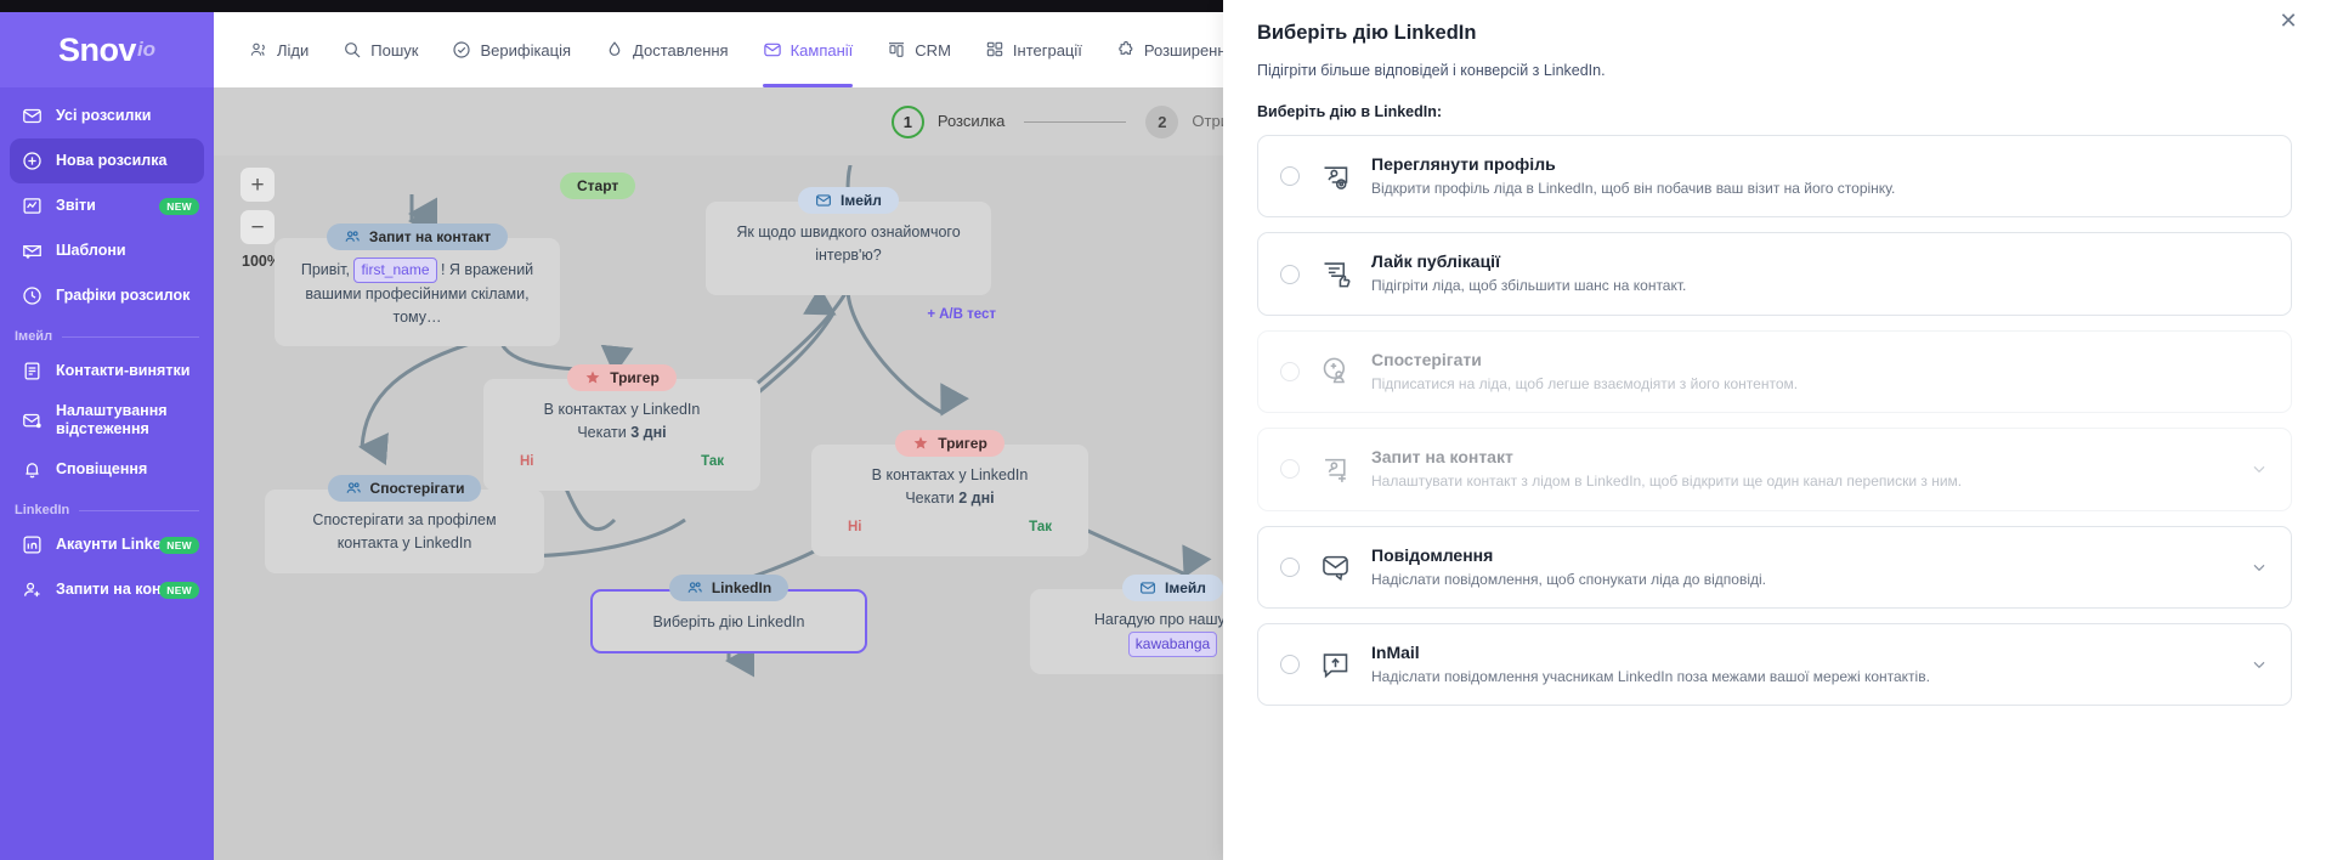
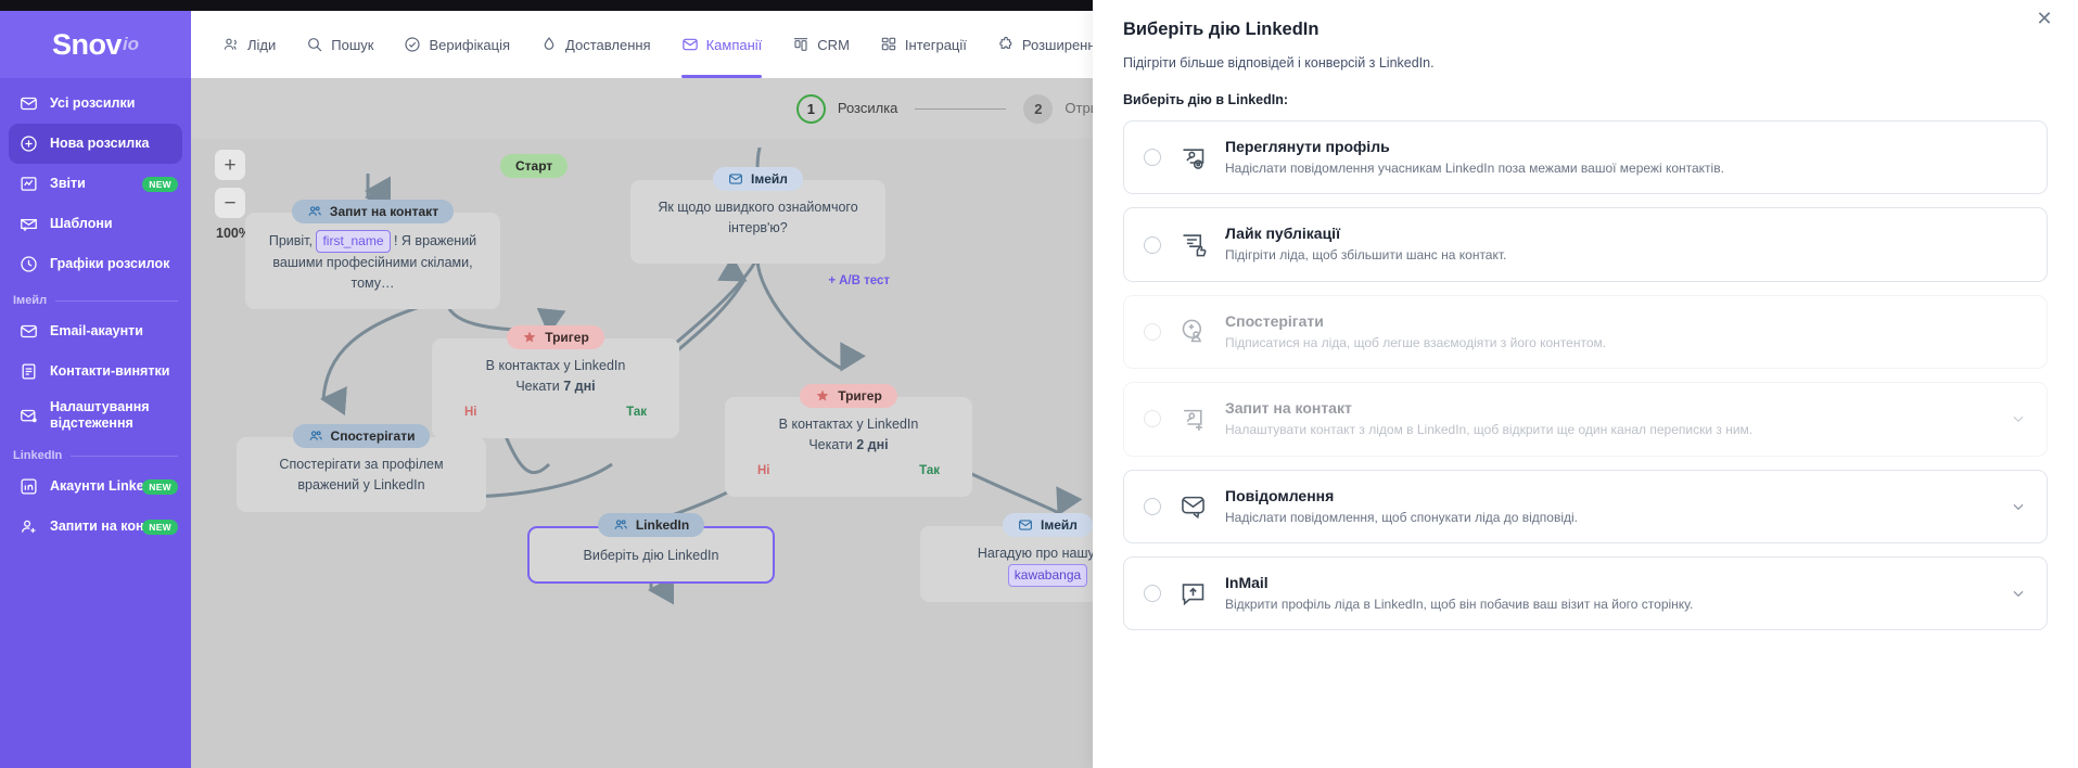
  Snov
  io
  Усі розсилки
  Нова розсилка
  Звіти
  NEW
  Шаблони
  Графіки розсилок
  Імейл
+ Email-акаунти
  Контакти-винятки
  Налаштування відстеження
- Сповіщення
  LinkedIn
  Акаунти Linke
  NEW
  Запити на кон
  NEW
  Ліди
  Пошук
  Верифікація
  Доставлення
  Кампанії
  CRM
  Інтеграції
  Розширенн
  1
  Розсилка
  2
  +
  −
  100
  Старт
  Запит на контакт
  Привіт, first_name ! Я вражений вашими професійними скілами, тому…
  Тригер
  В контактах у LinkedIn
- Чекати 3 дні
+ Чекати 7 дні
  Hi
  Так
  Спостерігати
- Спостерігати за профілем контакта у LinkedIn
+ Спостерігати за профілем вражений у LinkedIn
  Імейл
  Як щодо швидкого ознайомчого інтерв'ю?
  +
  A/B тест
  Тригер
  В контактах у LinkedIn
  Чекати 2 дні
  Hi
  Так
  LinkedIn
  Виберіть дію LinkedIn
  Імейл
  Нагадую про нашу
  kawabanga
  ✕
  Виберіть дію LinkedIn
  Підігріти більше відповідей і конверсій з LinkedIn.
  Виберіть дію в LinkedIn:
  Переглянути профіль
- Відкрити профіль ліда в LinkedIn, щоб він побачив ваш візит на його сторінку.
+ Надіслати повідомлення учасникам LinkedIn поза межами вашої мережі контактів.
  Лайк публікації
  Підігріти ліда, щоб збільшити шанс на контакт.
  Спостерігати
  Підписатися на ліда, щоб легше взаємодіяти з його контентом.
  Запит на контакт
  Налаштувати контакт з лідом в LinkedIn, щоб відкрити ще один канал переписки з ним.
  Повідомлення
  Надіслати повідомлення, щоб спонукати ліда до відповіді.
  InMail
- Надіслати повідомлення учасникам LinkedIn поза межами вашої мережі контактів.
+ Відкрити профіль ліда в LinkedIn, щоб він побачив ваш візит на його сторінку.
